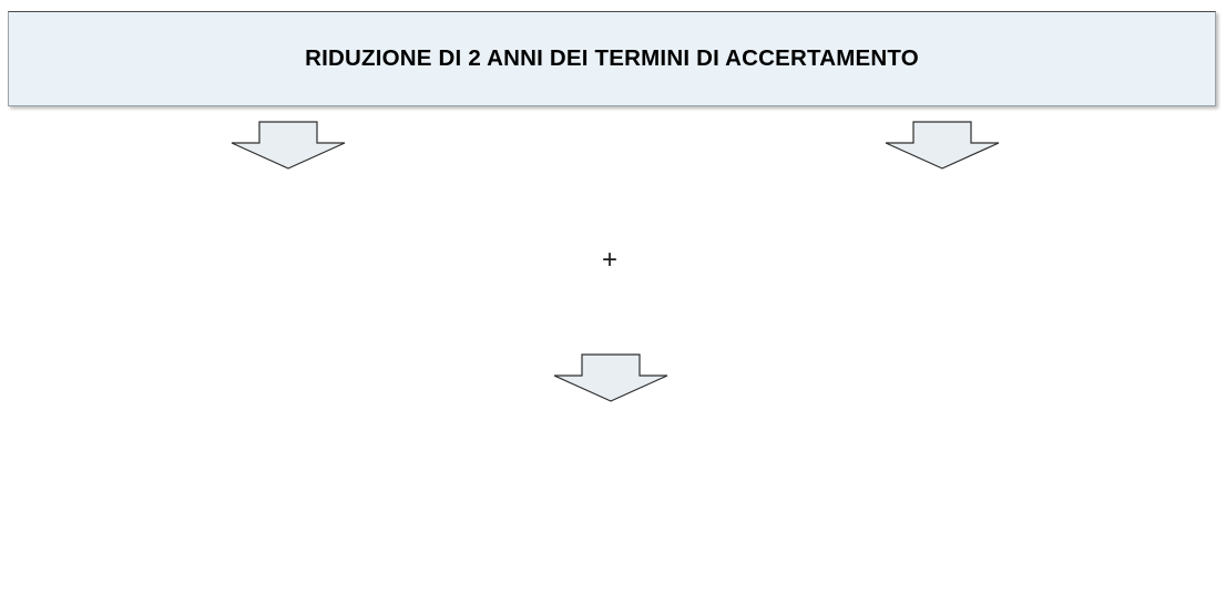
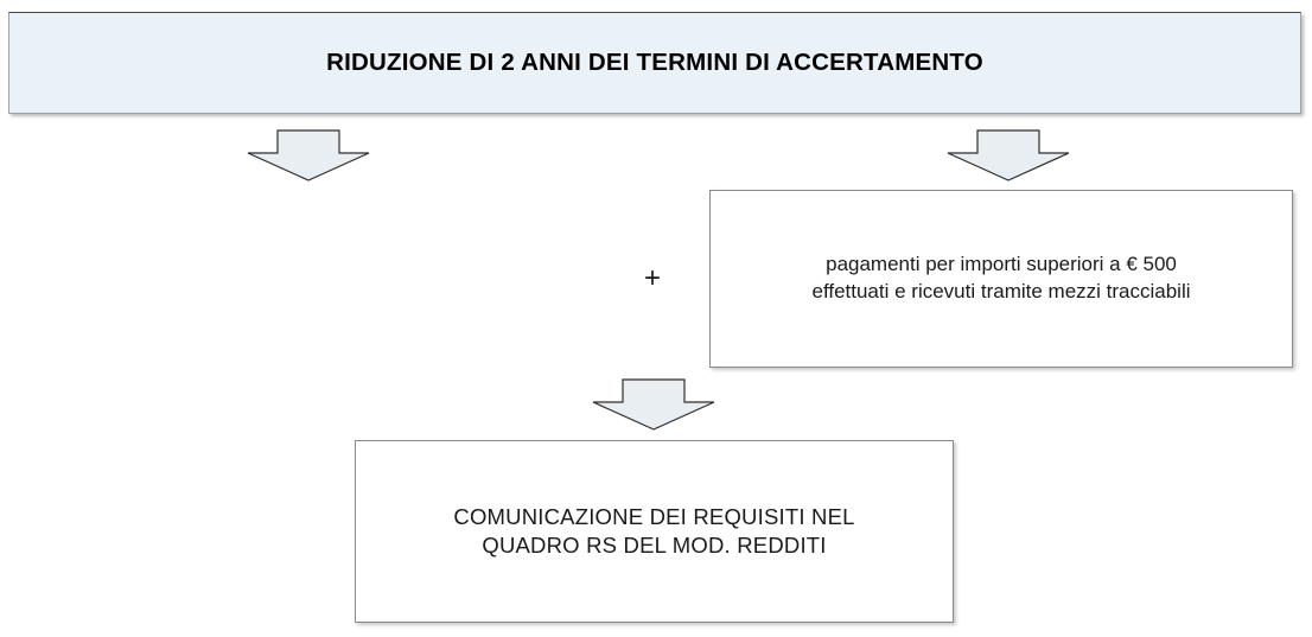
  RIDUZIONE DI 2 ANNI DEI TERMINI DI ACCERTAMENTO
  +
+ pagamenti per importi superiori a € 500
+ effettuati e ricevuti tramite mezzi tracciabili
+ COMUNICAZIONE DEI REQUISITI NEL
+ QUADRO RS DEL MOD. REDDITI
